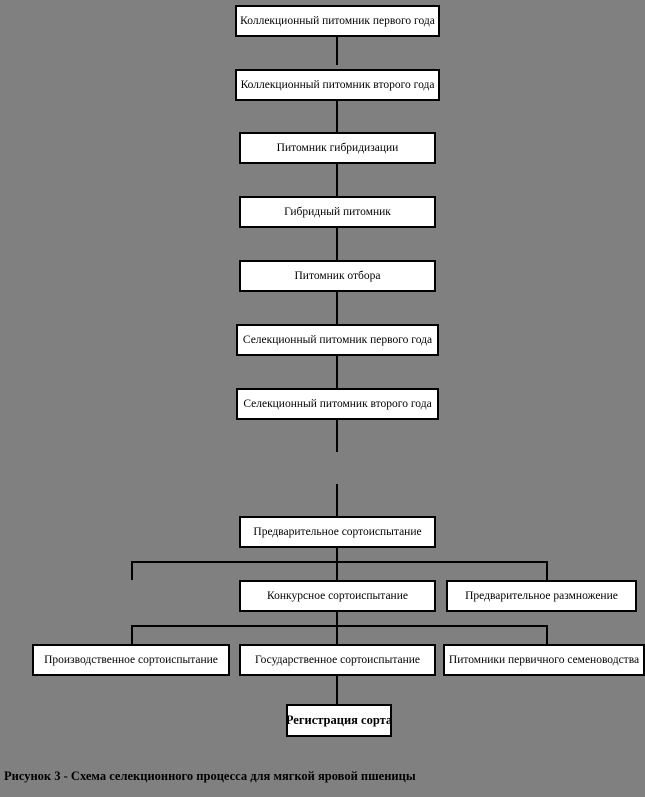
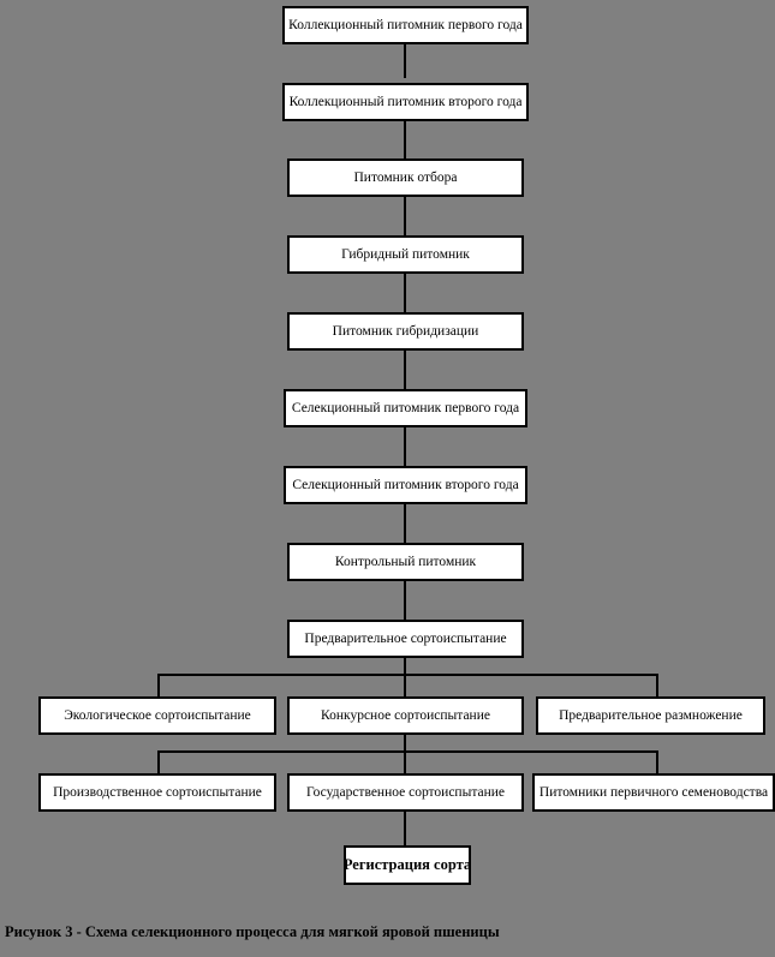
  Коллекционный питомник первого года
  Коллекционный питомник второго года
- Питомник гибридизации
+ Питомник отбора
  Гибридный питомник
- Питомник отбора
+ Питомник гибридизации
  Селекционный питомник первого года
  Селекционный питомник второго года
+ Контрольный питомник
  Предварительное сортоиспытание
+ Экологическое сортоиспытание
  Конкурсное сортоиспытание
  Предварительное размножение
  Производственное сортоиспытание
  Государственное сортоиспытание
  Питомники первичного семеноводства
  Регистрация сорта
  Рисунок 3 - Схема селекционного процесса для мягкой яровой пшеницы
